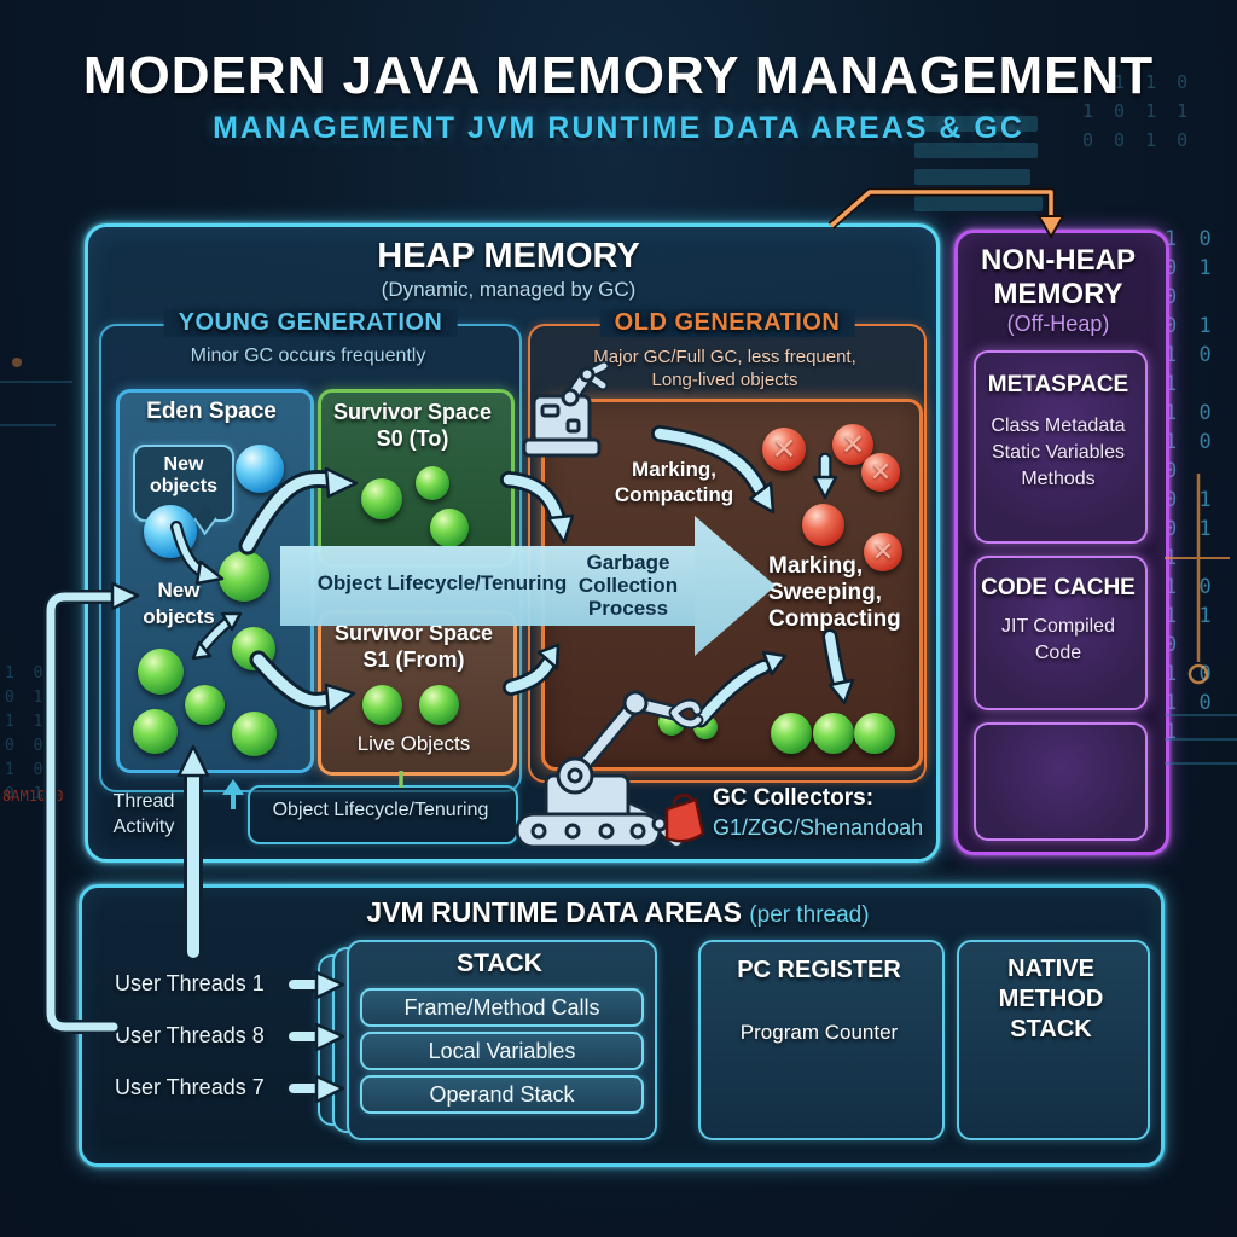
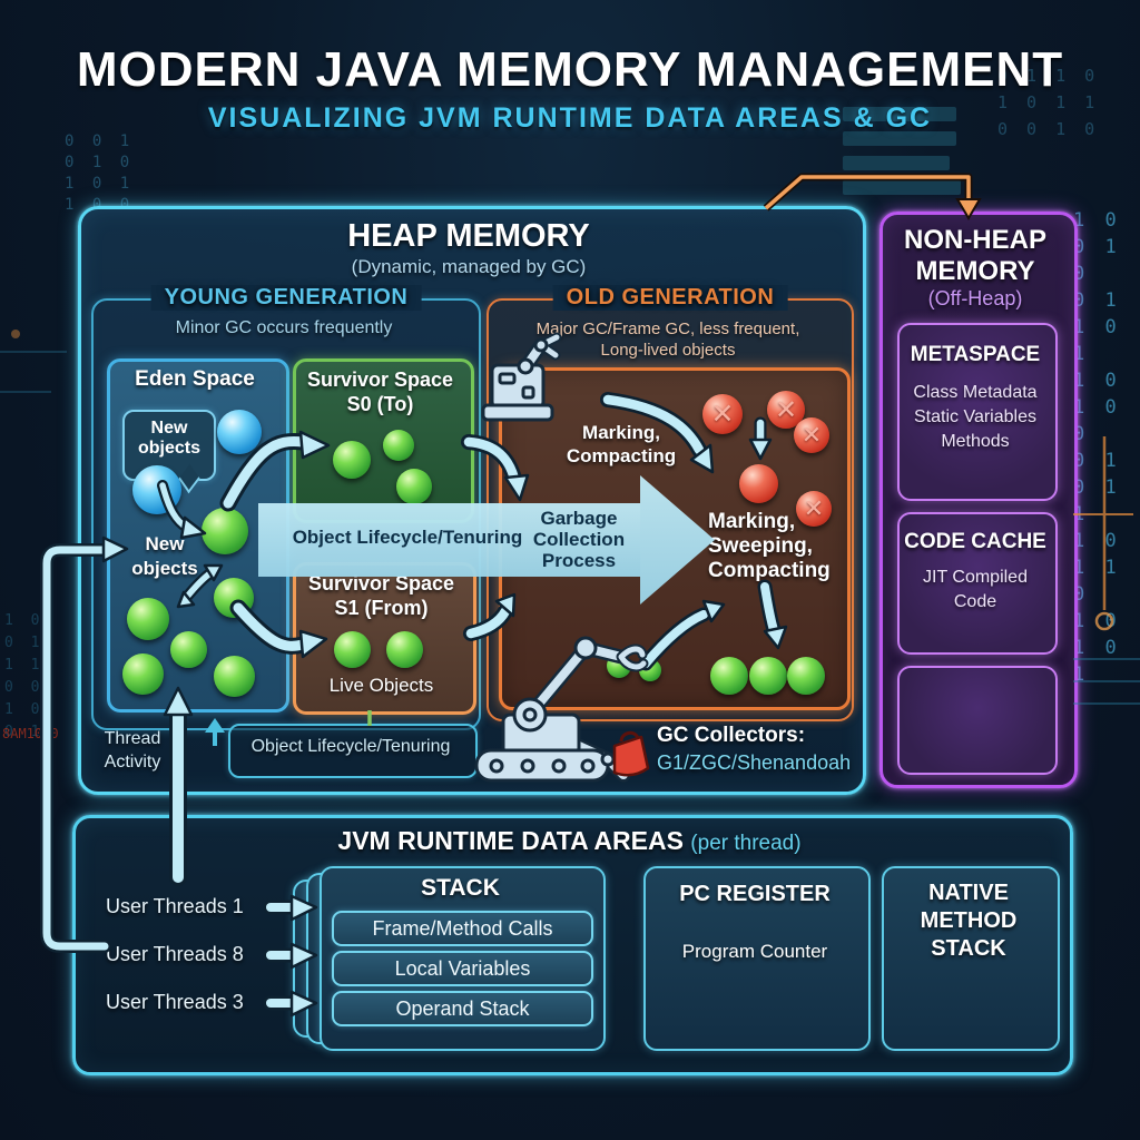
  1 0 0 1 0
  0 1 1 0 1
  1 0 1 0 0
  0 1 0 1 1
  1 0 1 1 0
  1 0 1 0 1
  0 1 1 0
  1 0 1 1
  0 0 1 0
+ 0 0 1
+ 0 1 0
+ 1 0 1
+ 1 0 0
  1 0
  0 1
  1 1
  0 0
  1 0
  0 1
  8AM10 0
  MODERN JAVA MEMORY MANAGEMENT
- MANAGEMENT JVM RUNTIME DATA AREAS & GC
+ VISUALIZING JVM RUNTIME DATA AREAS & GC
  HEAP MEMORY
  (Dynamic, managed by GC)
  YOUNG GENERATION
  Minor GC occurs frequently
  Eden Space
  New
  objects
  New
  objects
  Survivor Space
  S0 (To)
  Survivor Space
  S1 (From)
  Live Objects
  OLD GENERATION
- Major GC/Full GC, less frequent,
+ Major GC/Frame GC, less frequent,
  Long-lived objects
  Marking,
  Compacting
  ✕
  ✕
  ✕
  ✕
  Marking,
  Sweeping,
  Compacting
  GC Collectors:
  G1/ZGC/Shenandoah
  Object Lifecycle/Tenuring
  Garbage
  Collection
  Process
  Thread
  Activity
  Object Lifecycle/Tenuring
  NON-HEAP
  MEMORY
  (Off-Heap)
  METASPACE
  Class Metadata
  Static Variables
  Methods
  CODE CACHE
  JIT Compiled
  Code
  JVM RUNTIME DATA AREAS (per thread)
  User Threads 1
  User Threads 8
- User Threads 7
+ User Threads 3
  STACK
  Frame/Method Calls
  Local Variables
  Operand Stack
  PC REGISTER
  Program Counter
  NATIVE
  METHOD
  STACK
